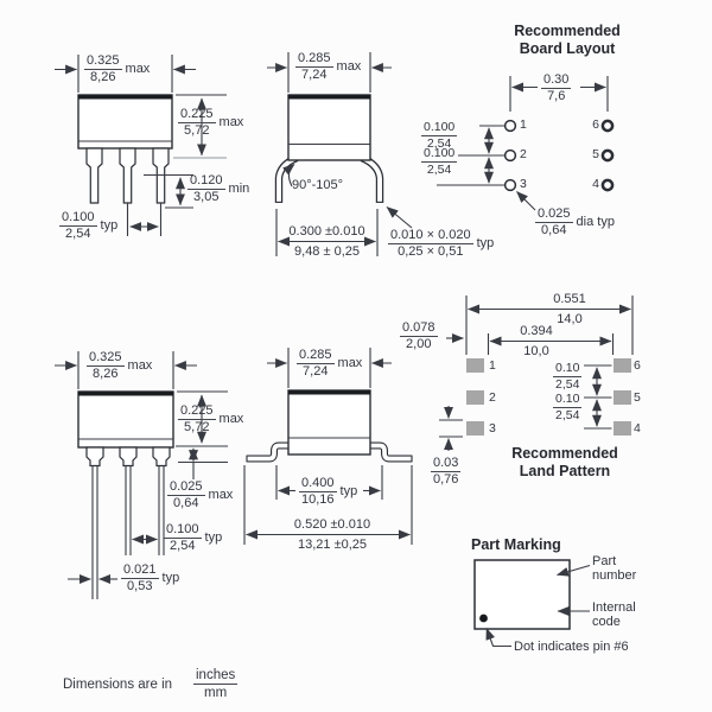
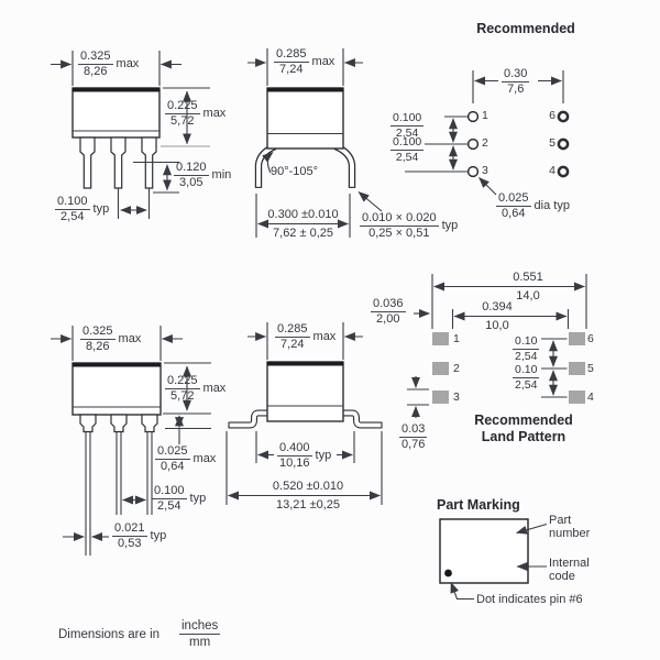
  0.325
  8,26
  max
  0.225
  5,72
  max
  0.120
  3,05
  min
  0.100
  2,54
  typ
  0.285
  7,24
  max
  90°-105°
  0.300 ±0.010
- 9,48 ± 0,25
+ 7,62 ± 0,25
  0.010 × 0.020
  0,25 × 0,51
  typ
  Recommended
- Board Layout
  0.30
  7,6
  0.100
  2,54
  0.100
  2,54
  0.025
  0,64
  dia typ
  1
  2
  3
  6
  5
  4
  0.325
  8,26
  max
  0.225
  5,72
  max
  0.025
  0,64
  max
  0.100
  2,54
  typ
  0.021
  0,53
  typ
  0.285
  7,24
  max
  0.400
  10,16
  typ
  0.520 ±0.010
  13,21 ±0,25
  0.551
  14,0
  0.394
  10,0
- 0.078
+ 0.036
  2,00
  0.10
  2,54
  0.10
  2,54
  0.03
  0,76
  1
  2
  3
  6
  5
  4
  Recommended
  Land Pattern
  Part Marking
  Part
  number
  Internal
  code
  Dot indicates pin #6
  Dimensions are in
  inches
  mm
